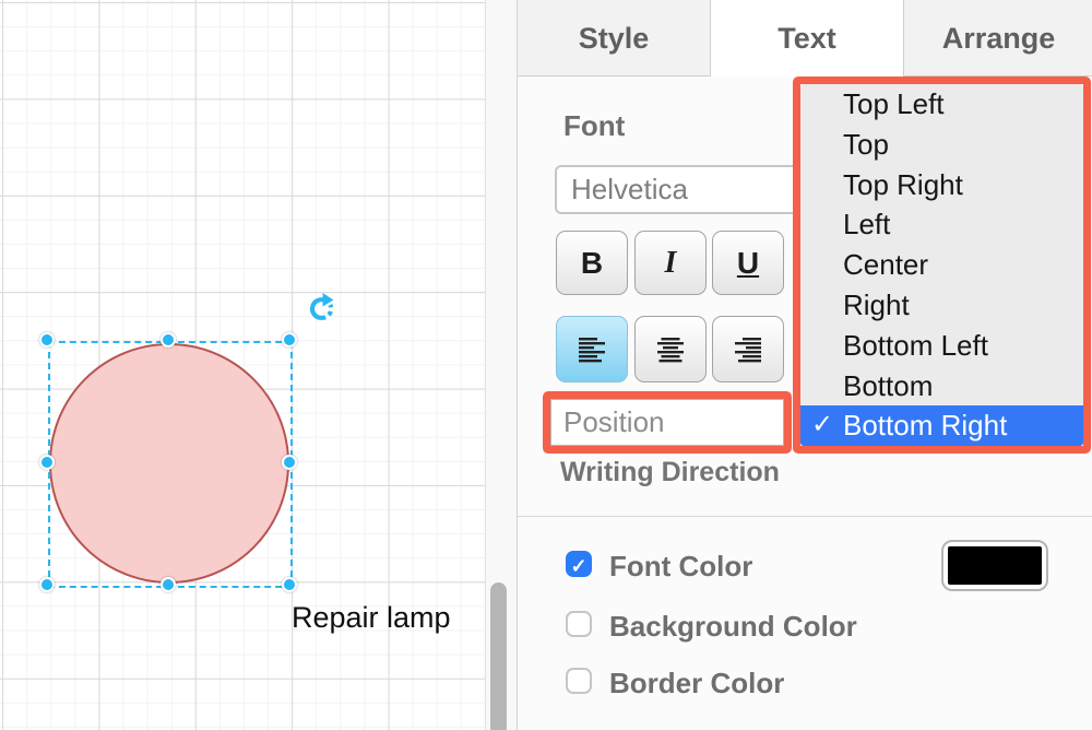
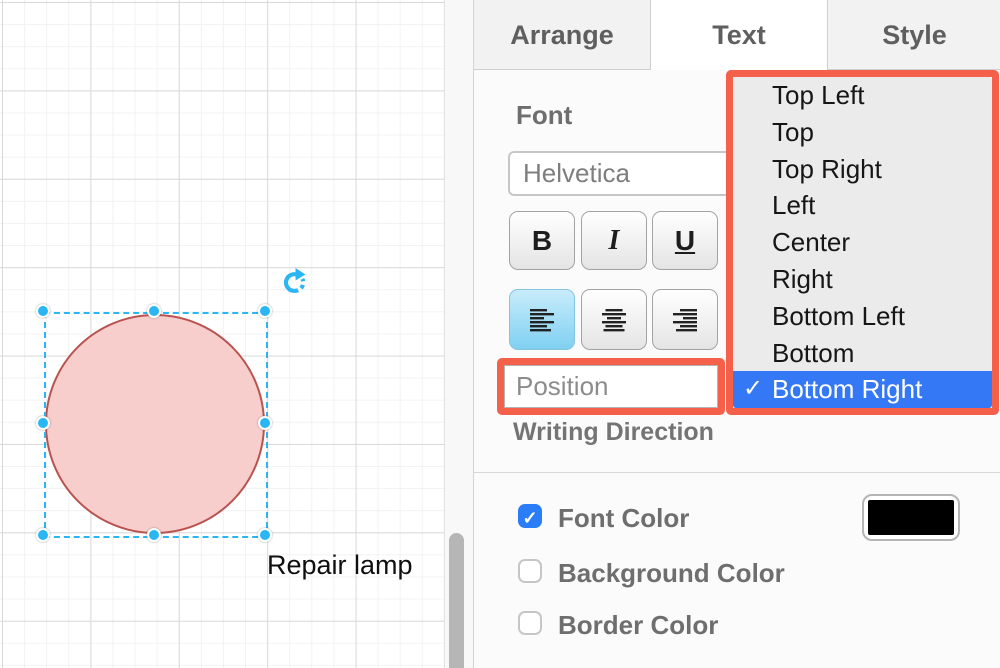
  Repair lamp
- Style
+ Arrange
  Text
- Arrange
+ Style
  Font
  Helvetica
  B
  I
  U
  Position
  Writing Direction
  ✓
  Font Color
  Background Color
  Border Color
  Top Left
  Top
  Top Right
  Left
  Center
  Right
  Bottom Left
  Bottom
  ✓
  Bottom Right
